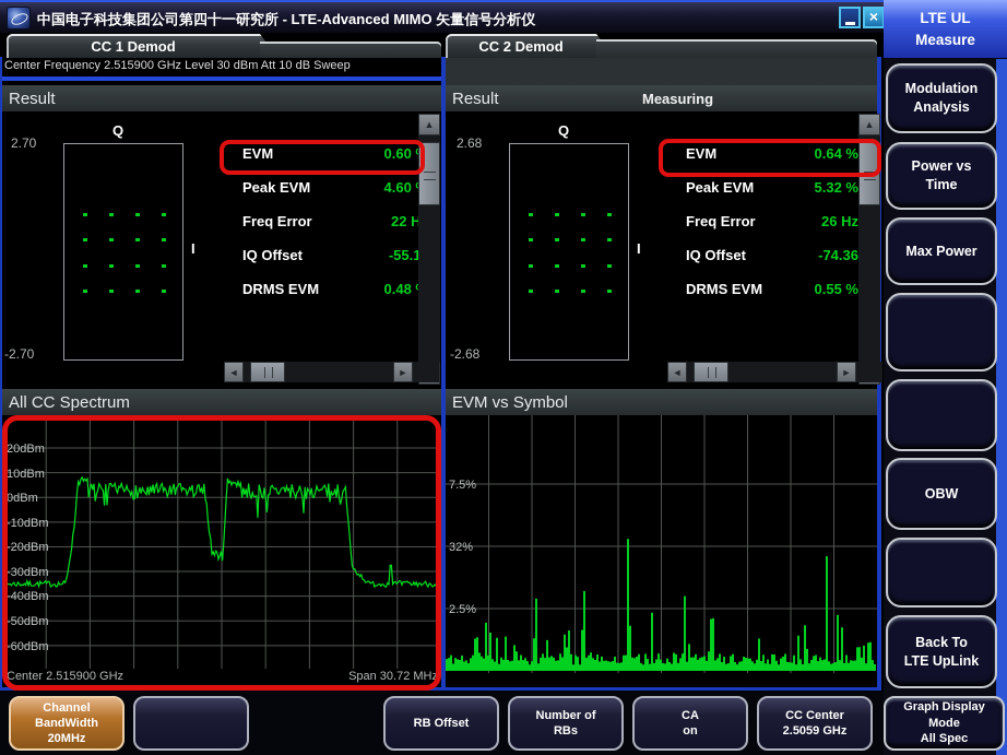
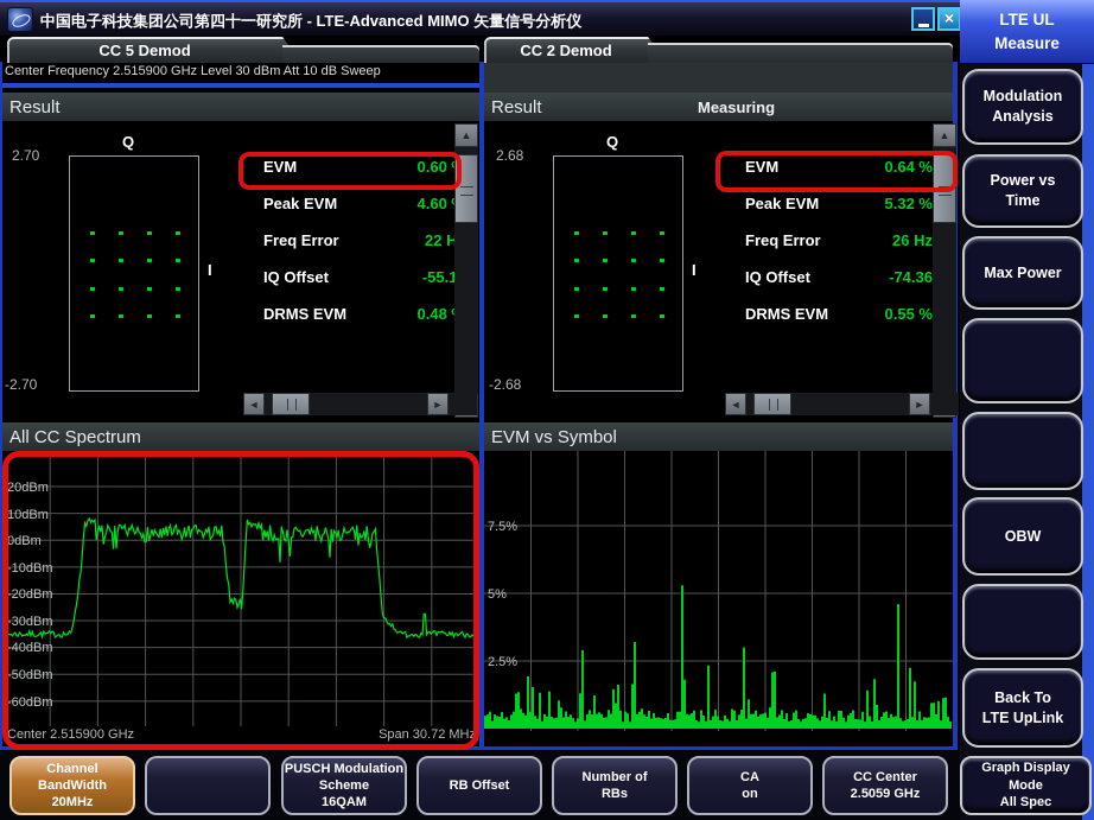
  中国电子科技集团公司第四十一研究所 - LTE-Advanced MIMO 矢量信号分析仪
  ×
- CC 1 Demod
+ CC 5 Demod
  CC 2 Demod
  Center Frequency 2.515900 GHz Level 30 dBm Att 10 dB Sweep
  Result
  Result
  Measuring
  Q
  2.70
  -2.70
  I
  EVM
  0.60
  Peak EVM
  4.60
  Freq Error
  22 H
  IQ Offset
  -55.1
  DRMS EVM
  0.48
  Q
  2.68
  -2.68
  I
  EVM
  0.64 %
  Peak EVM
  5.32 %
  Freq Error
  26 Hz
  IQ Offset
  -74.36
  DRMS EVM
  0.55 %
  ▲
  ◄
  ►
  ▲
  ◄
  ►
  All CC Spectrum
  EVM vs Symbol
  20dBm
  10dBm
  0dBm
  -10dBm
  -20dBm
  -30dBm
  -40dBm
  -50dBm
  -60dBm
  Center 2.515900 GHz
  Span 30.72 MHz
  7.5%
- 32%
+ 5%
  2.5%
  Channel
  BandWidth
  20MHz
+ PUSCH Modulation
+ Scheme
+ 16QAM
  RB Offset
  Number of
  RBs
  CA
  on
  CC Center
  2.5059 GHz
  LTE UL
  Measure
  Modulation
  Analysis
  Power vs
  Time
  Max Power
  OBW
  Back To
  LTE UpLink
  Graph Display
  Mode
  All Spec
